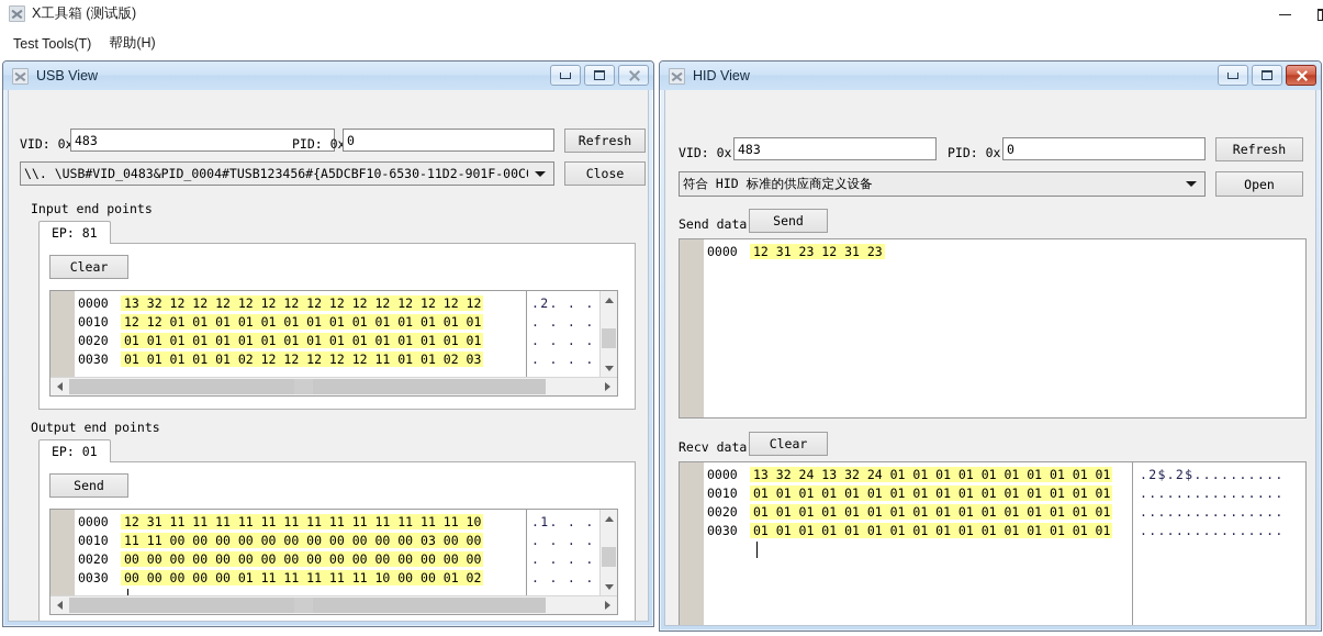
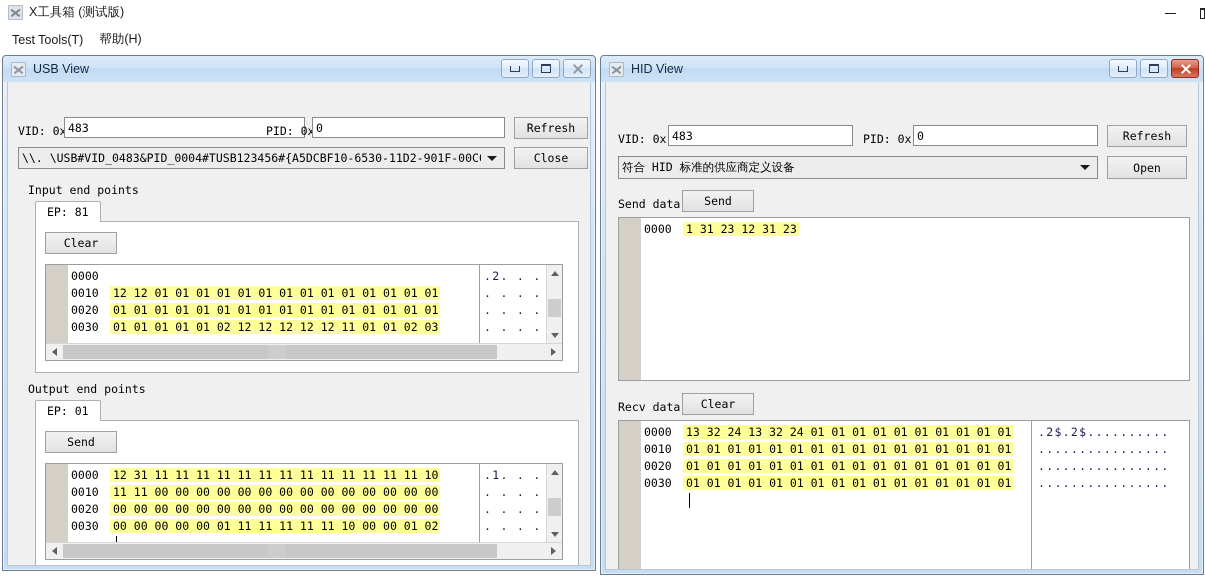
  X工具箱 (测试版)
  Test Tools(T)
  帮助(H)
  USB View
  VID: 0x
  483
  PID: 0x
  0
  Refresh
  \\. \USB#VID_0483&PID_0004#TUSB123456#{A5DCBF10-6530-11D2-901F-00C
  Close
  Input end points
  EP: 81
  Clear
  0000
- 13 32 12 12 12 12 12 12 12 12 12 12 12 12 12 12
  0010
  12 12 01 01 01 01 01 01 01 01 01 01 01 01 01 01
  0020
  01 01 01 01 01 01 01 01 01 01 01 01 01 01 01 01
  0030
  01 01 01 01 01 02 12 12 12 12 12 11 01 01 02 03
  Output end points
  EP: 01
  Send
  0000
  12 31 11 11 11 11 11 11 11 11 11 11 11 11 11 10
  0010
- 11 11 00 00 00 00 00 00 00 00 00 00 00 03 00 00
+ 11 11 00 00 00 00 00 00 00 00 00 00 00 00 00 00
  0020
  00 00 00 00 00 00 00 00 00 00 00 00 00 00 00 00
  0030
  00 00 00 00 00 01 11 11 11 11 11 10 00 00 01 02
  HID View
  VID: 0x
  483
  PID: 0x
  0
  Refresh
  符合 HID 标准的供应商定义设备
  Open
  Send data
  Send
  0000
- 12 31 23 12 31 23
+ 1 31 23 12 31 23
  Recv data
  Clear
  0000
  13 32 24 13 32 24 01 01 01 01 01 01 01 01 01 01
  0010
  01 01 01 01 01 01 01 01 01 01 01 01 01 01 01 01
  0020
  01 01 01 01 01 01 01 01 01 01 01 01 01 01 01 01
  0030
  01 01 01 01 01 01 01 01 01 01 01 01 01 01 01 01
  .2$.2$..........
  ................
  ................
  ................
